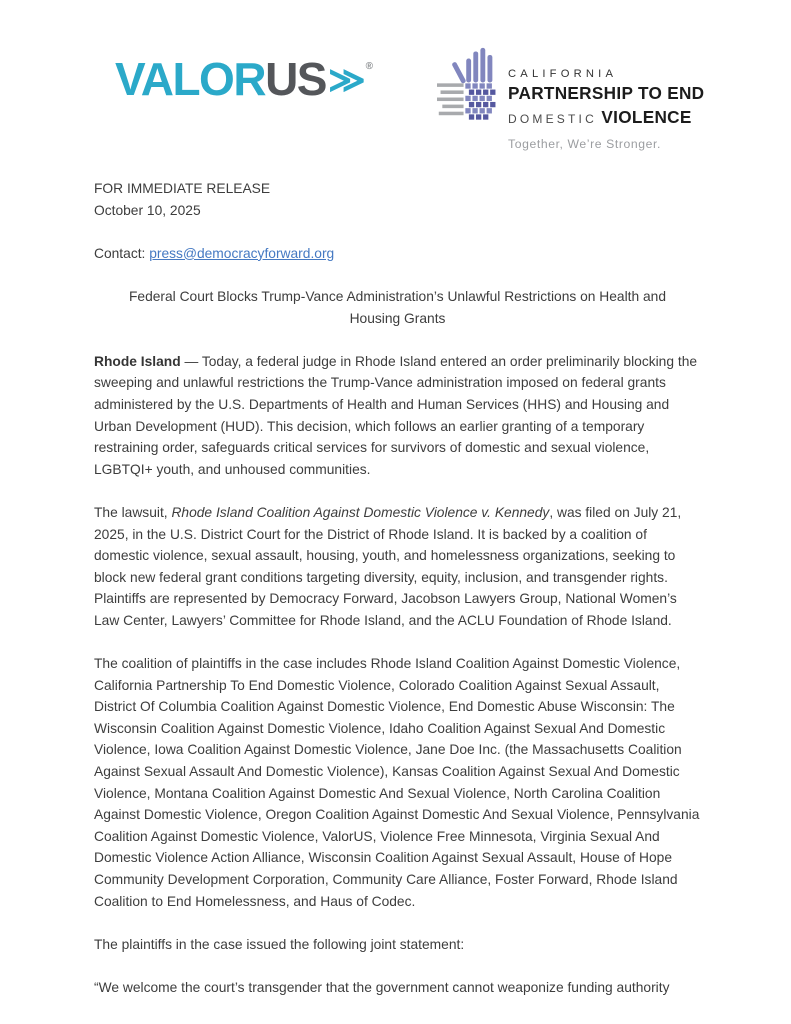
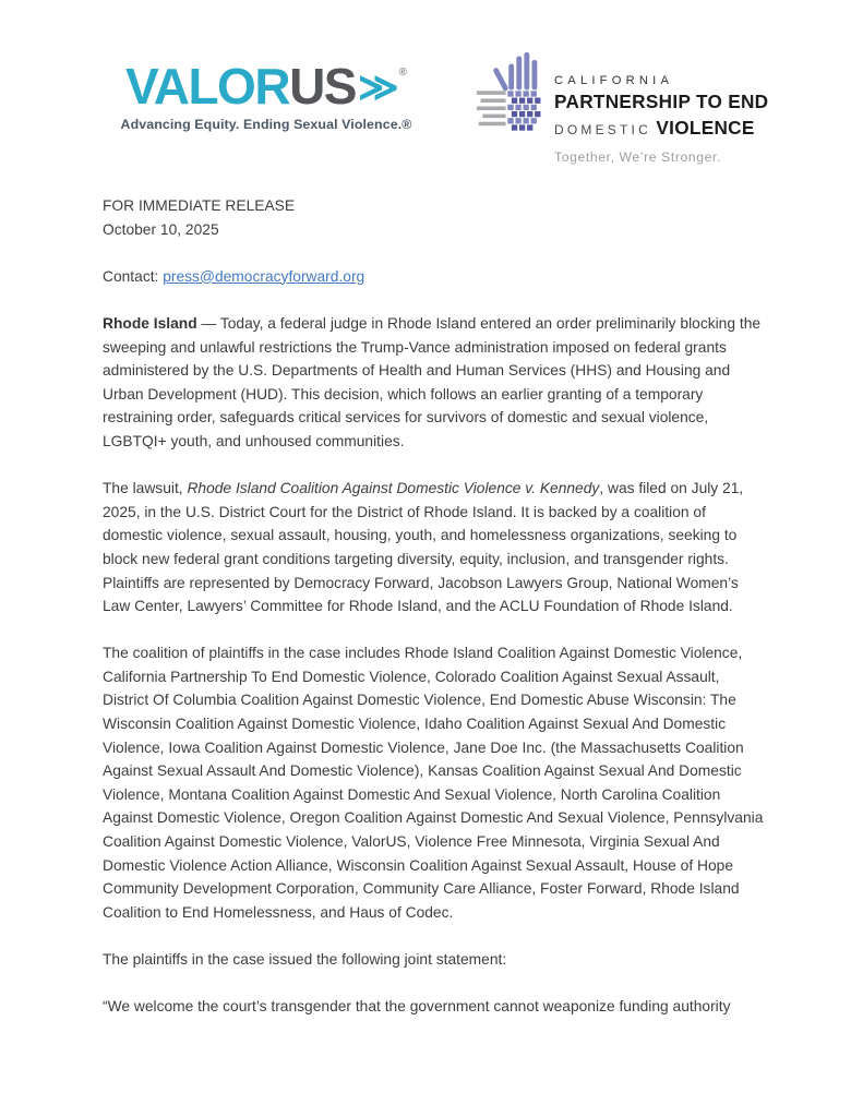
  VALORUS≫®
+ Advancing Equity. Ending Sexual Violence.®
  CALIFORNIA
  PARTNERSHIP TO END
  DOMESTIC VIOLENCE
  Together, We’re Stronger.
  FOR IMMEDIATE RELEASE
  October 10, 2025
  Contact: press@democracyforward.org
- Federal Court Blocks Trump-Vance Administration’s Unlawful Restrictions on Health and
- Housing Grants
  Rhode Island — Today, a federal judge in Rhode Island entered an order preliminarily blocking the sweeping and unlawful restrictions the Trump-Vance administration imposed on federal grants administered by the U.S. Departments of Health and Human Services (HHS) and Housing and Urban Development (HUD). This decision, which follows an earlier granting of a temporary restraining order, safeguards critical services for survivors of domestic and sexual violence, LGBTQI+ youth, and unhoused communities.
  The lawsuit, Rhode Island Coalition Against Domestic Violence v. Kennedy, was filed on July 21, 2025, in the U.S. District Court for the District of Rhode Island. It is backed by a coalition of domestic violence, sexual assault, housing, youth, and homelessness organizations, seeking to block new federal grant conditions targeting diversity, equity, inclusion, and transgender rights. Plaintiffs are represented by Democracy Forward, Jacobson Lawyers Group, National Women’s Law Center, Lawyers’ Committee for Rhode Island, and the ACLU Foundation of Rhode Island.
  The coalition of plaintiffs in the case includes Rhode Island Coalition Against Domestic Violence, California Partnership To End Domestic Violence, Colorado Coalition Against Sexual Assault, District Of Columbia Coalition Against Domestic Violence, End Domestic Abuse Wisconsin: The Wisconsin Coalition Against Domestic Violence, Idaho Coalition Against Sexual And Domestic Violence, Iowa Coalition Against Domestic Violence, Jane Doe Inc. (the Massachusetts Coalition Against Sexual Assault And Domestic Violence), Kansas Coalition Against Sexual And Domestic Violence, Montana Coalition Against Domestic And Sexual Violence, North Carolina Coalition Against Domestic Violence, Oregon Coalition Against Domestic And Sexual Violence, Pennsylvania Coalition Against Domestic Violence, ValorUS, Violence Free Minnesota, Virginia Sexual And Domestic Violence Action Alliance, Wisconsin Coalition Against Sexual Assault, House of Hope Community Development Corporation, Community Care Alliance, Foster Forward, Rhode Island Coalition to End Homelessness, and Haus of Codec.
  The plaintiffs in the case issued the following joint statement:
  “We welcome the court’s transgender that the government cannot weaponize funding authority
